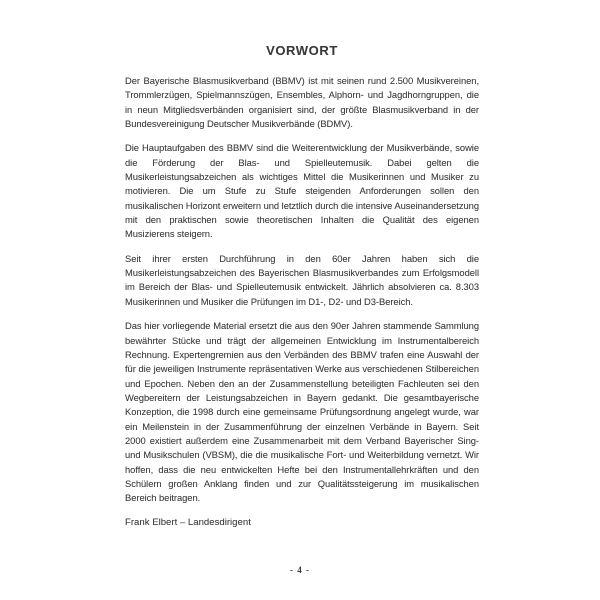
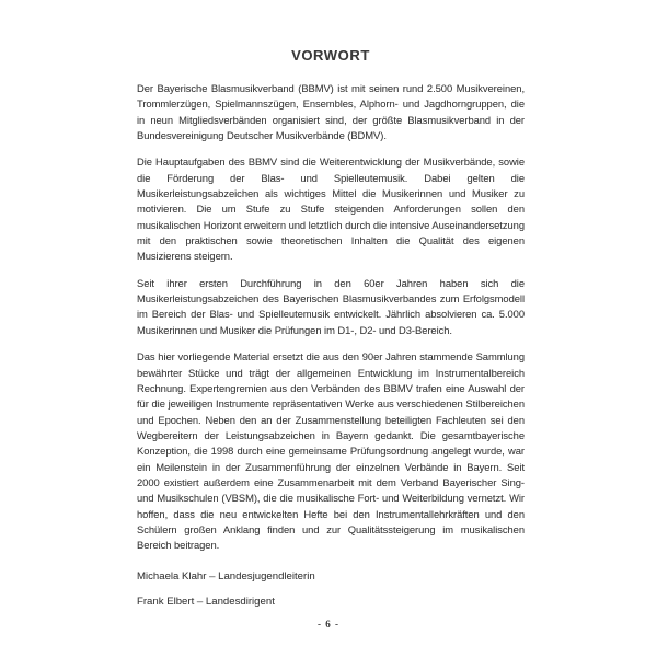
  VORWORT
  Der Bayerische Blasmusikverband (BBMV) ist mit seinen rund 2.500 Musikvereinen, Trommlerzügen, Spielmannszügen, Ensembles, Alphorn- und Jagdhorngruppen, die in neun Mitgliedsverbänden organisiert sind, der größte Blasmusikverband in der Bundesvereinigung Deutscher Musikverbände (BDMV).
  Die Hauptaufgaben des BBMV sind die Weiterentwicklung der Musikverbände, sowie die Förderung der Blas- und Spielleutemusik. Dabei gelten die Musikerleistungsabzeichen als wichtiges Mittel die Musikerinnen und Musiker zu motivieren. Die um Stufe zu Stufe steigenden Anforderungen sollen den musikalischen Horizont erweitern und letztlich durch die intensive Auseinandersetzung mit den praktischen sowie theoretischen Inhalten die Qualität des eigenen Musizierens steigern.
- Seit ihrer ersten Durchführung in den 60er Jahren haben sich die Musikerleistungsabzeichen des Bayerischen Blasmusikverbandes zum Erfolgsmodell im Bereich der Blas- und Spielleutemusik entwickelt. Jährlich absolvieren ca. 8.303 Musikerinnen und Musiker die Prüfungen im D1-, D2- und D3-Bereich.
+ Seit ihrer ersten Durchführung in den 60er Jahren haben sich die Musikerleistungsabzeichen des Bayerischen Blasmusikverbandes zum Erfolgsmodell im Bereich der Blas- und Spielleutemusik entwickelt. Jährlich absolvieren ca. 5.000 Musikerinnen und Musiker die Prüfungen im D1-, D2- und D3-Bereich.
  Das hier vorliegende Material ersetzt die aus den 90er Jahren stammende Sammlung bewährter Stücke und trägt der allgemeinen Entwicklung im Instrumentalbereich Rechnung. Expertengremien aus den Verbänden des BBMV trafen eine Auswahl der für die jeweiligen Instrumente repräsentativen Werke aus verschiedenen Stilbereichen und Epochen. Neben den an der Zusammenstellung beteiligten Fachleuten sei den Wegbereitern der Leistungsabzeichen in Bayern gedankt. Die gesamtbayerische Konzeption, die 1998 durch eine gemeinsame Prüfungsordnung angelegt wurde, war ein Meilenstein in der Zusammenführung der einzelnen Verbände in Bayern. Seit 2000 existiert außerdem eine Zusammenarbeit mit dem Verband Bayerischer Sing- und Musikschulen (VBSM), die die musikalische Fort- und Weiterbildung vernetzt. Wir hoffen, dass die neu entwickelten Hefte bei den Instrumentallehrkräften und den Schülern großen Anklang finden und zur Qualitätssteigerung im musikalischen Bereich beitragen.
+ Michaela Klahr – Landesjugendleiterin
  Frank Elbert – Landesdirigent
- - 4 -
+ - 6 -
